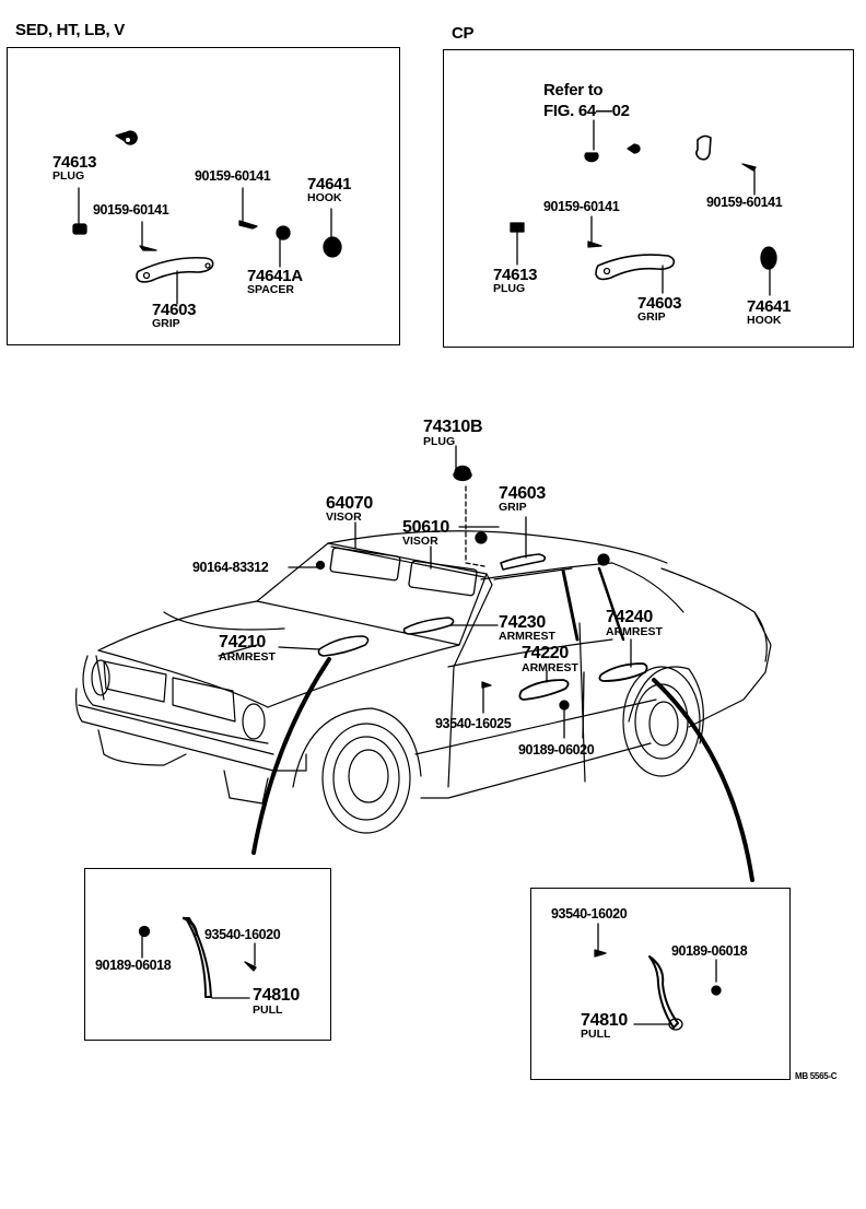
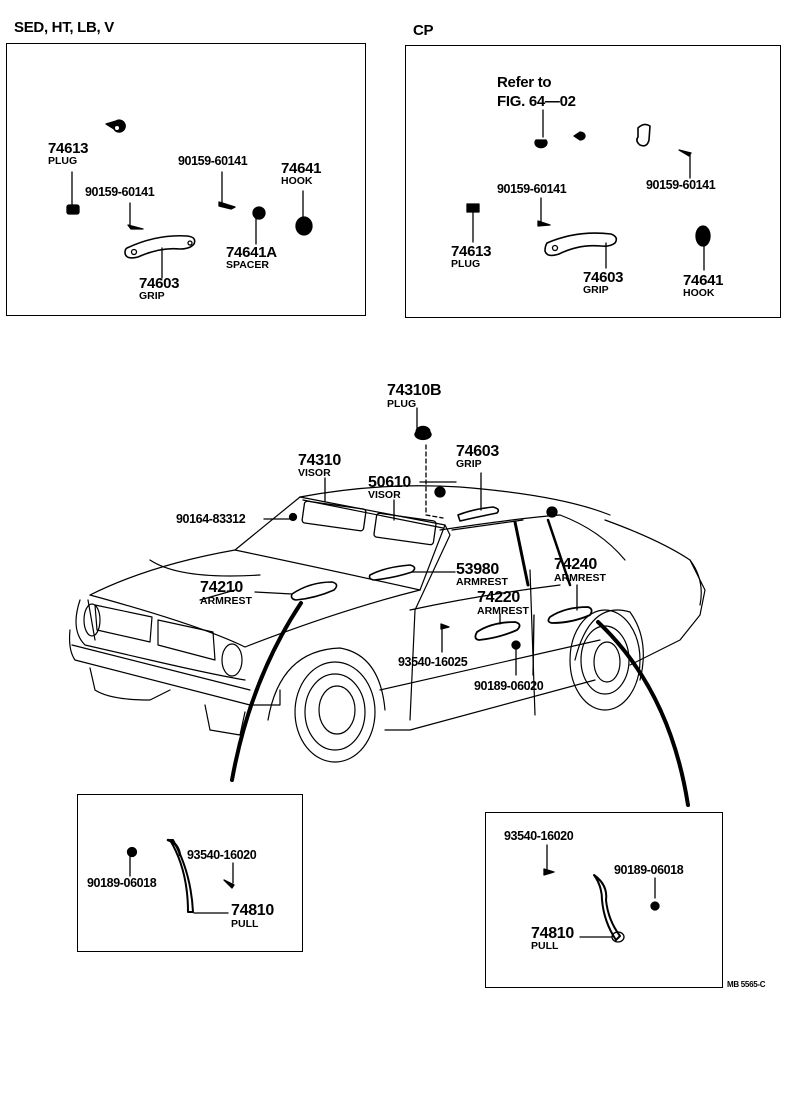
  SED, HT, LB, V
  74613
  PLUG
  90159-60141
  90159-60141
  74641
  HOOK
  74603
  GRIP
  74641A
  SPACER
  CP
  Refer to
  FIG. 64—02
  90159-60141
  90159-60141
  74613
  PLUG
  74603
  GRIP
  74641
  HOOK
  74310B
  PLUG
- 64070
+ 74310
  VISOR
  50610
  VISOR
  74603
  GRIP
  90164-83312
  74210
  ARMREST
- 74230
+ 53980
  ARMREST
  74240
  ARMREST
  74220
  ARMREST
  93540-16025
  90189-06020
  93540-16020
  90189-06018
  74810
  PULL
  93540-16020
  90189-06018
  74810
  PULL
  MB 5565-C
